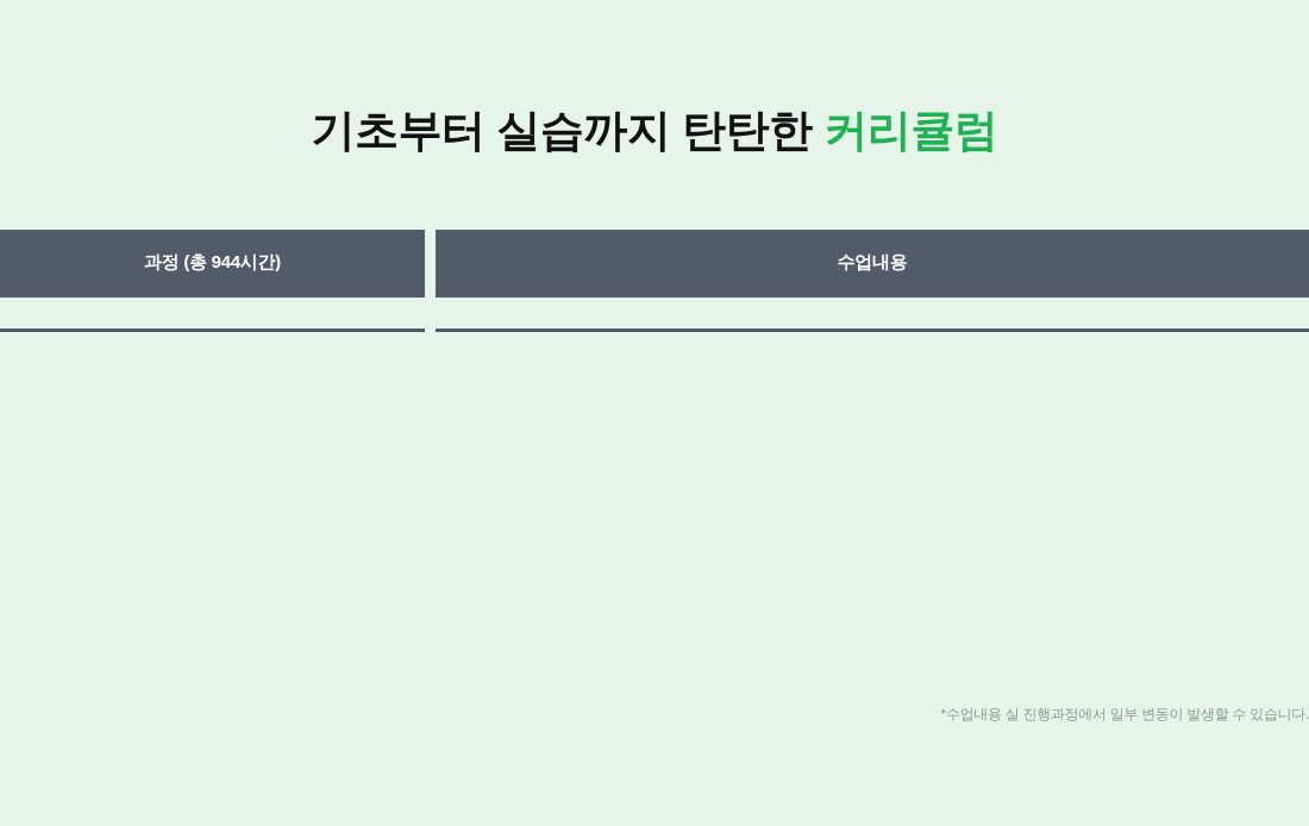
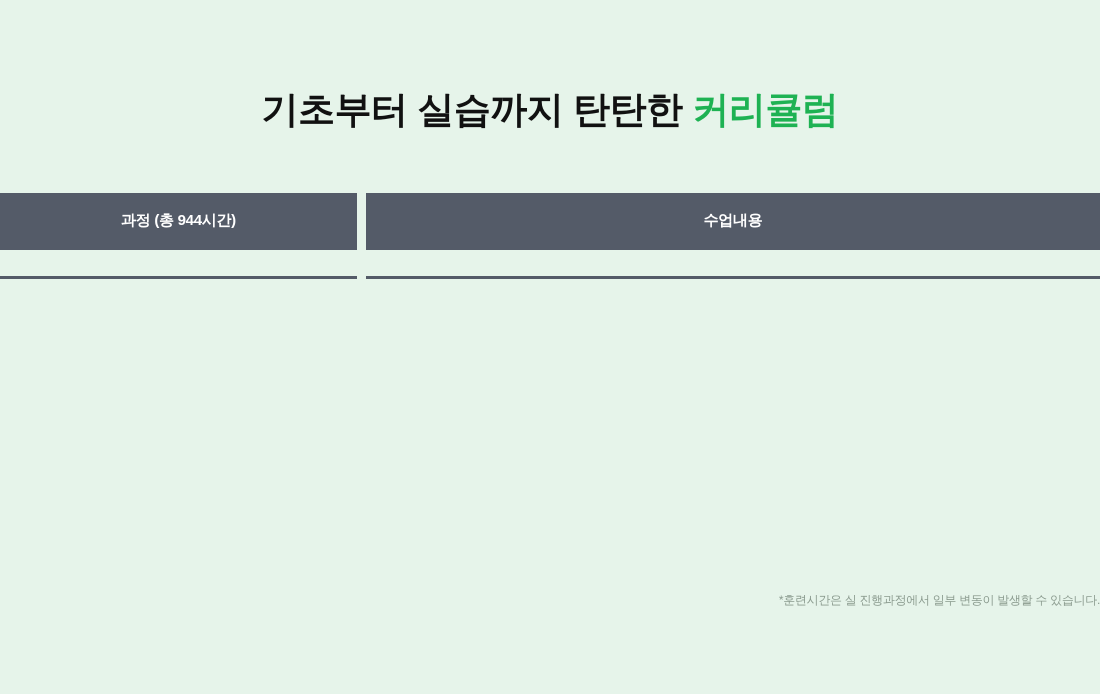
  기초부터 실습까지 탄탄한 커리큘럼
  과정 (총 944시간)
  수업내용
- *수업내용 실 진행과정에서 일부 변동이 발생할 수 있습니다.
+ *훈련시간은 실 진행과정에서 일부 변동이 발생할 수 있습니다.
